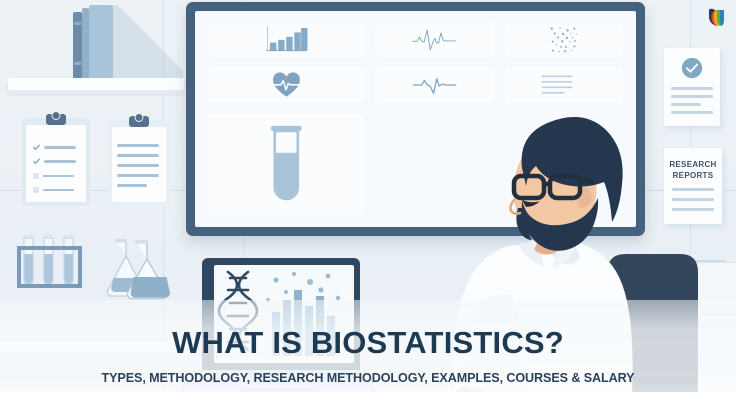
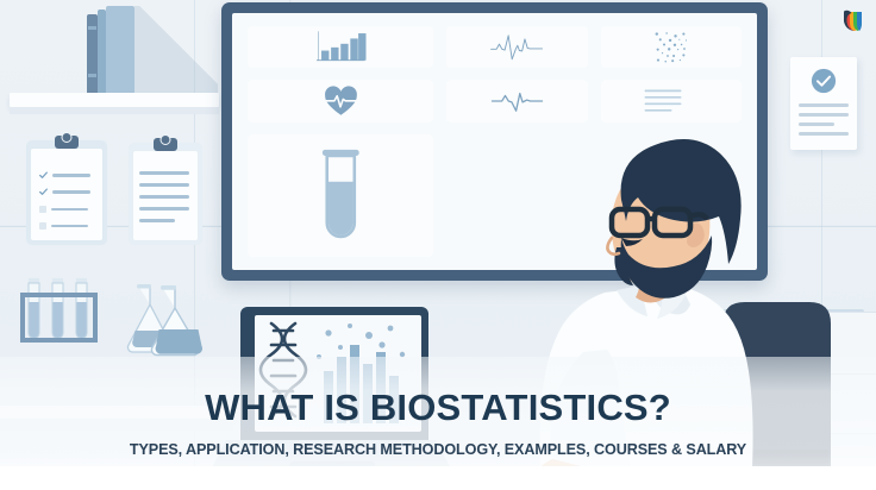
- RESEARCH
- REPORTS
  WHAT IS BIOSTATISTICS?
- TYPES, METHODOLOGY, RESEARCH METHODOLOGY, EXAMPLES, COURSES & SALARY
+ TYPES, APPLICATION, RESEARCH METHODOLOGY, EXAMPLES, COURSES & SALARY
